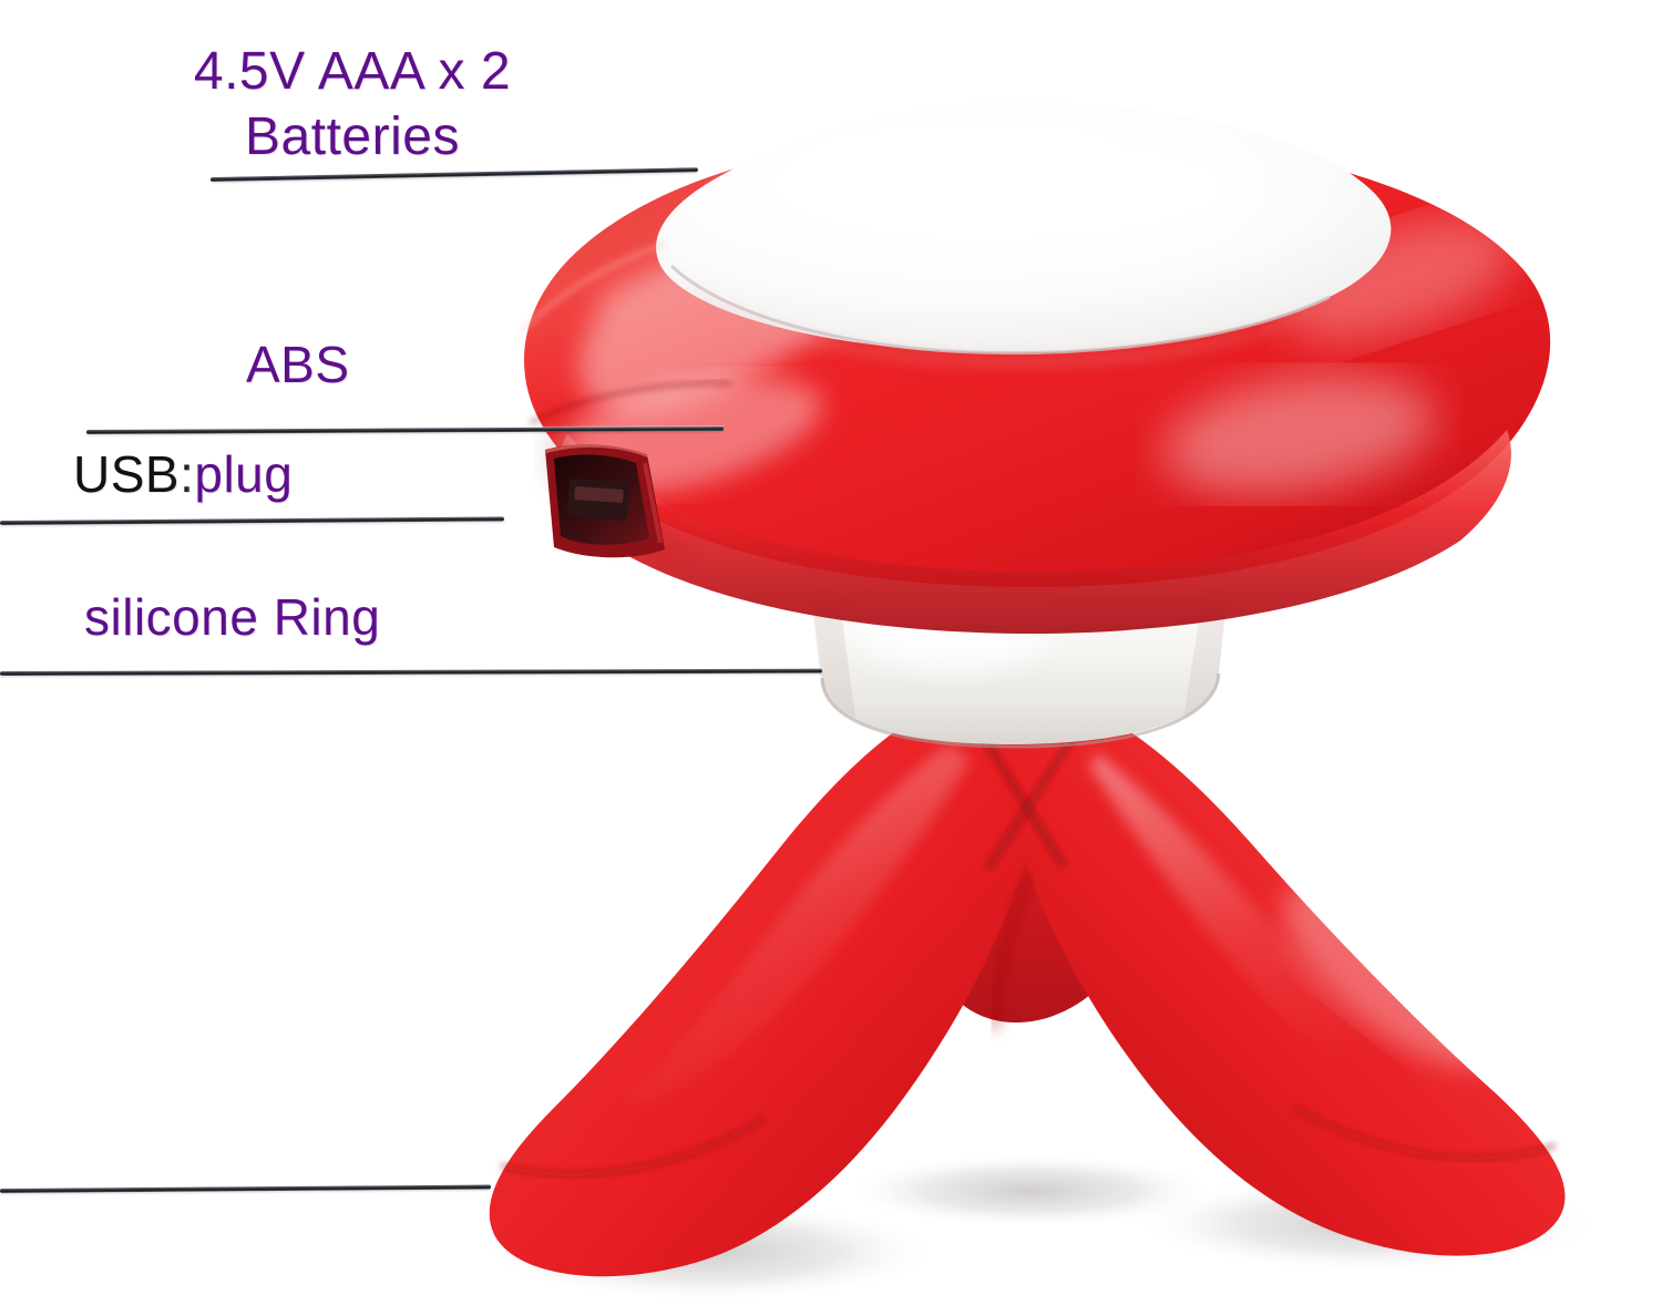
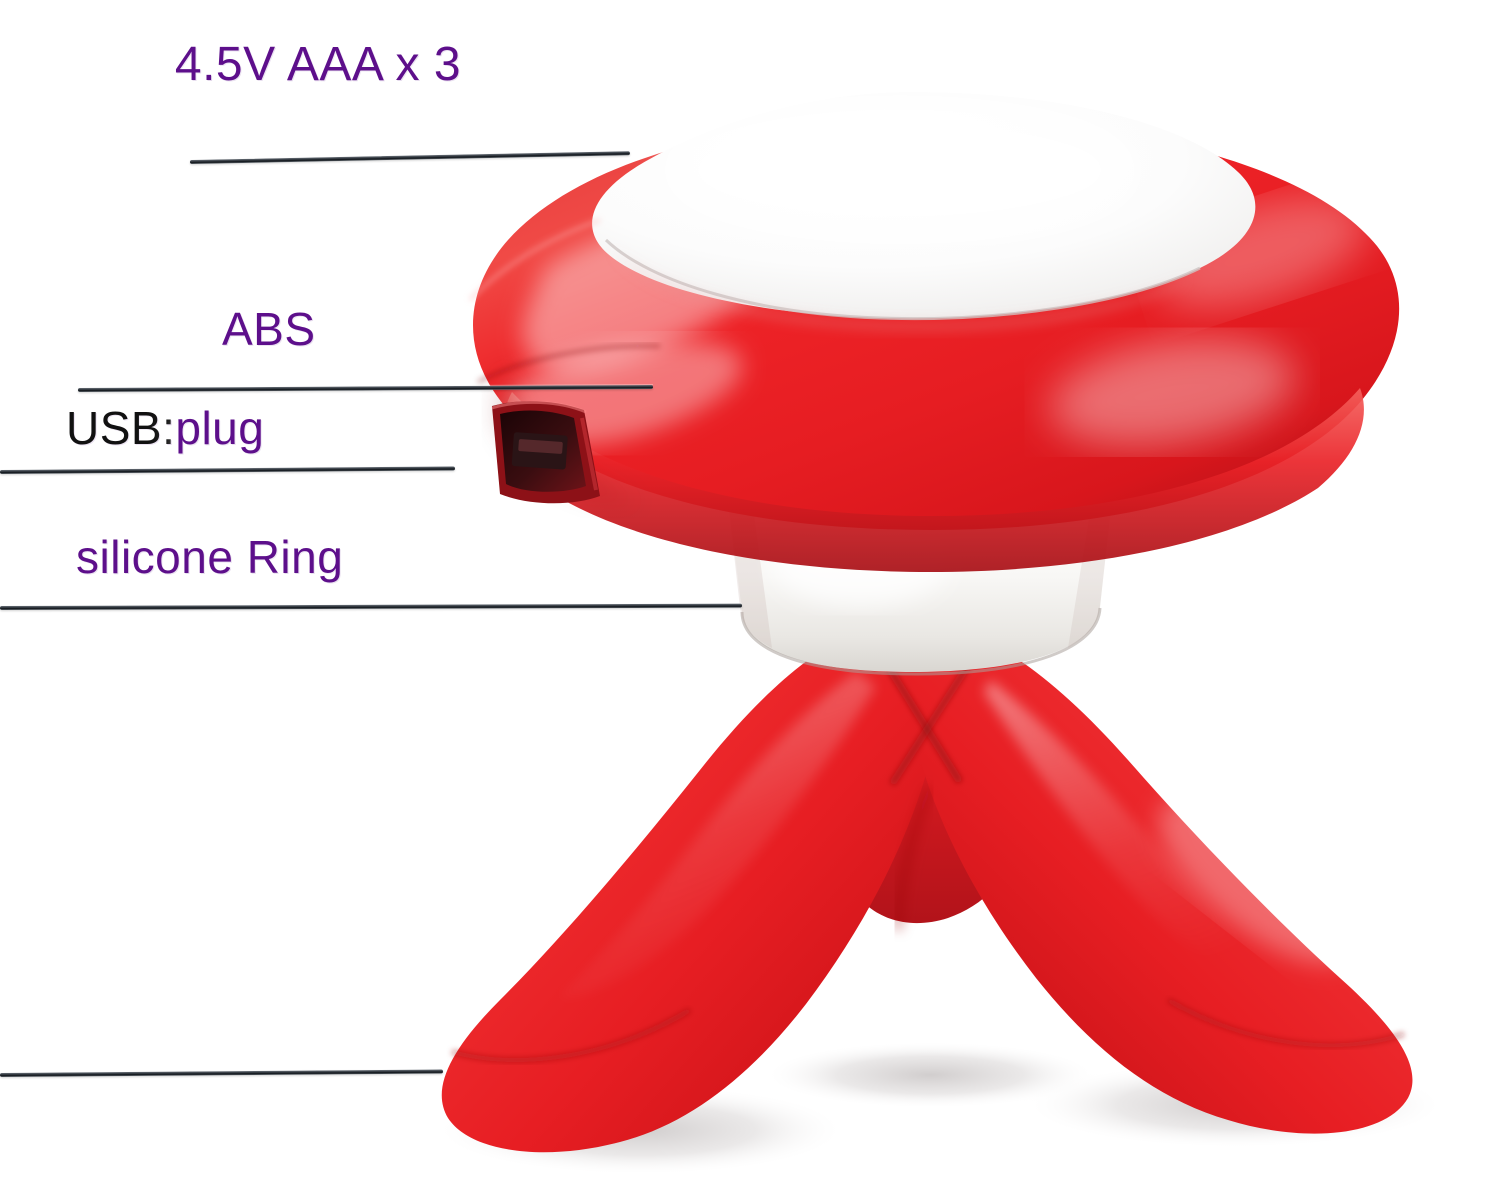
- 4.5V AAA x 2
+ 4.5V AAA x 3
- Batteries
  ABS
  USB:plug
  silicone Ring
